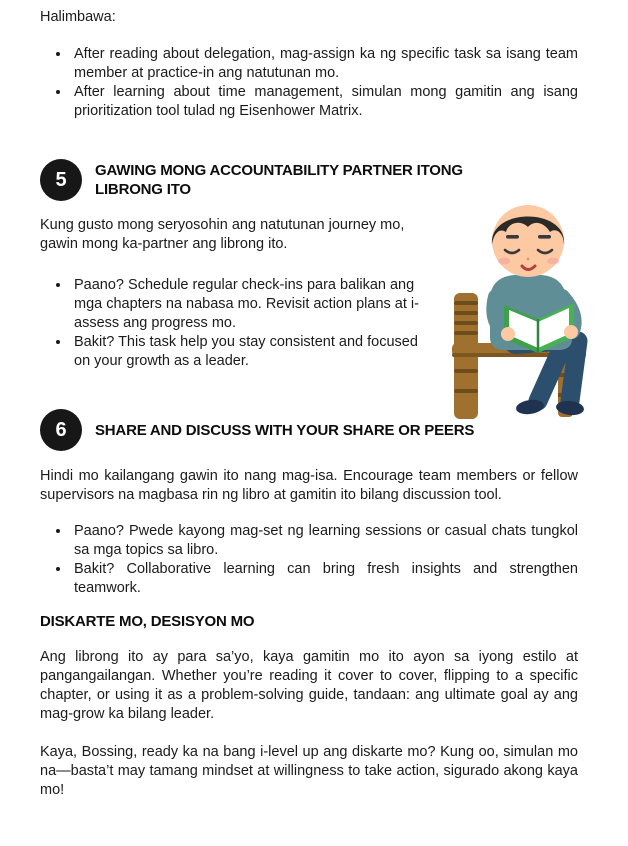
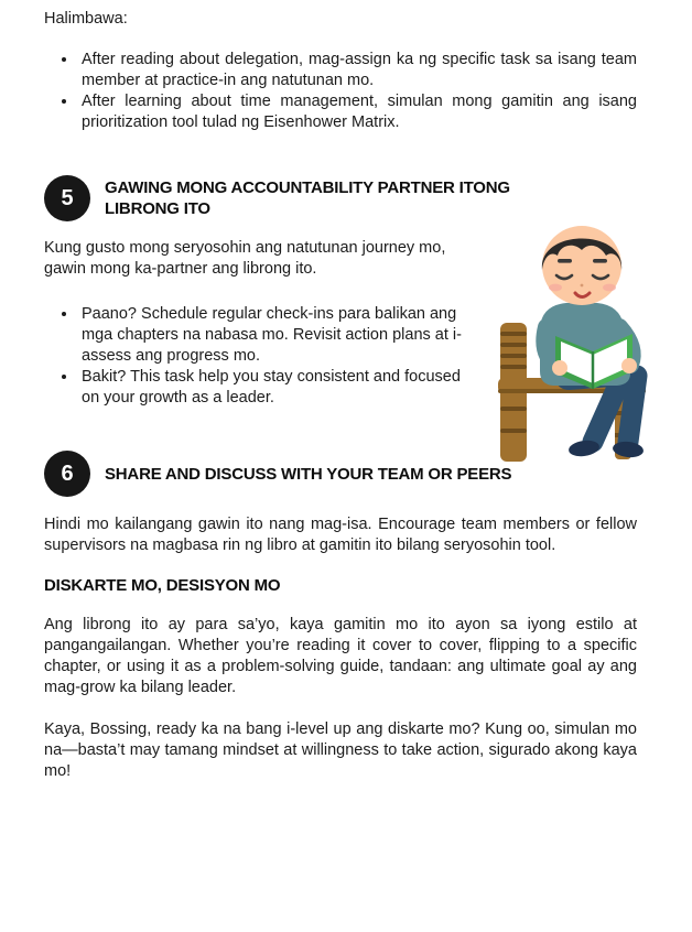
  Halimbawa:
  After reading about delegation, mag-assign ka ng specific task sa isang team member at practice-in ang natutunan mo.
  After learning about time management, simulan mong gamitin ang isang prioritization tool tulad ng Eisenhower Matrix.
  5
  GAWING MONG ACCOUNTABILITY PARTNER ITONG LIBRONG ITO
  Kung gusto mong seryosohin ang natutunan journey mo, gawin mong ka-partner ang librong ito.
  Paano? Schedule regular check-ins para balikan ang mga chapters na nabasa mo. Revisit action plans at i-assess ang progress mo.
  Bakit? This task help you stay consistent and focused on your growth as a leader.
  6
- SHARE AND DISCUSS WITH YOUR SHARE OR PEERS
+ SHARE AND DISCUSS WITH YOUR TEAM OR PEERS
- Hindi mo kailangang gawin ito nang mag-isa. Encourage team members or fellow supervisors na magbasa rin ng libro at gamitin ito bilang discussion tool.
+ Hindi mo kailangang gawin ito nang mag-isa. Encourage team members or fellow supervisors na magbasa rin ng libro at gamitin ito bilang seryosohin tool.
- Paano? Pwede kayong mag-set ng learning sessions or casual chats tungkol sa mga topics sa libro.
- Bakit? Collaborative learning can bring fresh insights and strengthen teamwork.
  DISKARTE MO, DESISYON MO
  Ang librong ito ay para sa’yo, kaya gamitin mo ito ayon sa iyong estilo at pangangailangan. Whether you’re reading it cover to cover, flipping to a specific chapter, or using it as a problem-solving guide, tandaan: ang ultimate goal ay ang mag-grow ka bilang leader.
  Kaya, Bossing, ready ka na bang i-level up ang diskarte mo? Kung oo, simulan mo na—basta’t may tamang mindset at willingness to take action, sigurado akong kaya mo!
